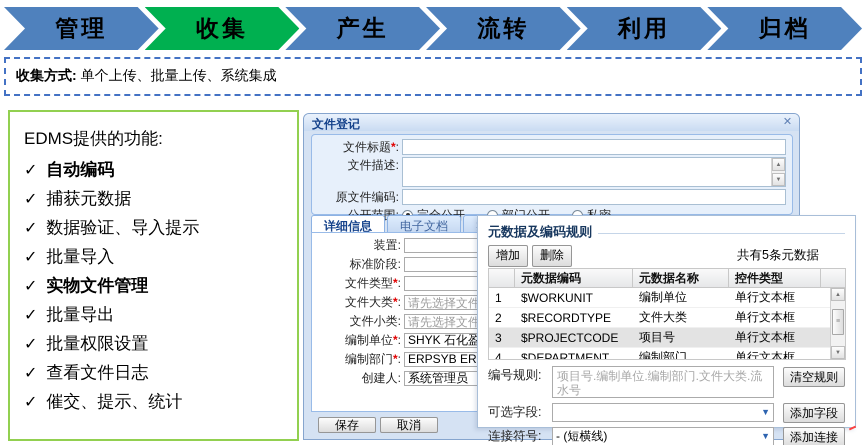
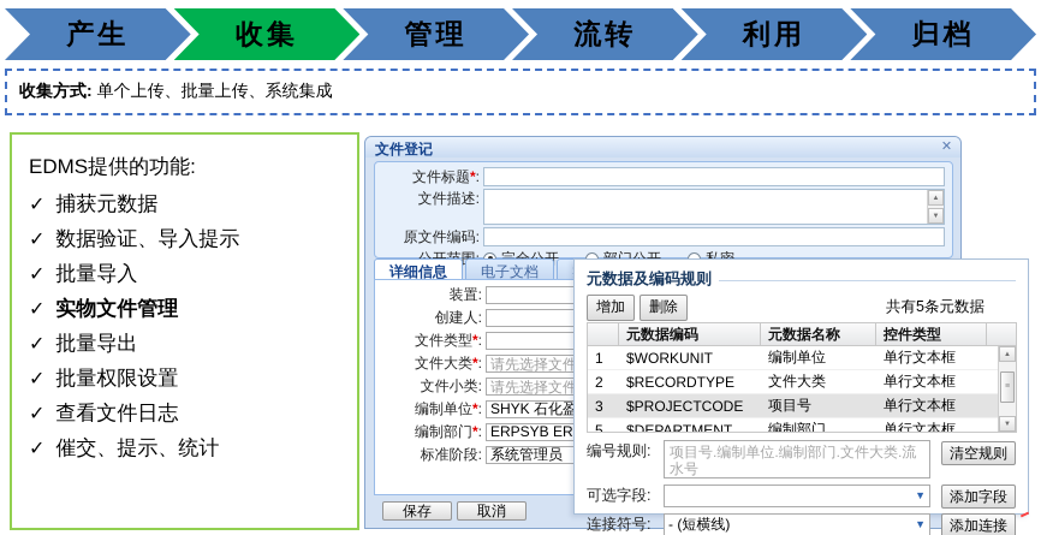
- 管理
+ 产生
  收集
- 产生
+ 管理
  流转
  利用
  归档
  收集方式:
  单个上传、批量上传、系统集成
  EDMS提供的功能:
- ✓ 自动编码
  ✓ 捕获元数据
  ✓ 数据验证、导入提示
  ✓ 批量导入
  ✓ 实物文件管理
  ✓ 批量导出
  ✓ 批量权限设置
  ✓ 查看文件日志
  ✓ 催交、提示、统计
  文件登记
  ✕
  文件标题*:
  文件描述:
  原文件编码:
  详细信息
  电子文档
  装置:
- 标准阶段:
+ 创建人:
  文件类型*:
  文件大类*:
  请先选择文件
  文件小类:
  请先选择文件
  编制单位*:
  SHYK 石化盈
  编制部门*:
  ERPSYB ER
- 创建人:
+ 标准阶段:
  系统管理员
  保存
  取消
  元数据及编码规则
  增加
  删除
  共有5条元数据
  元数据编码
  元数据名称
  控件类型
  1
  $WORKUNIT
  编制单位
  单行文本框
  2
  $RECORDTYPE
  文件大类
  单行文本框
  3
  $PROJECTCODE
  项目号
  单行文本框
- 4
+ 5
  $DEPARTMENT
  编制部门
  单行文本框
  编号规则:
  项目号.编制单位.编制部门.文件大类.流水号
  清空规则
  可选字段:
  ▼
  添加字段
  连接符号:
  - (短横线)
  ▼
  添加连接
